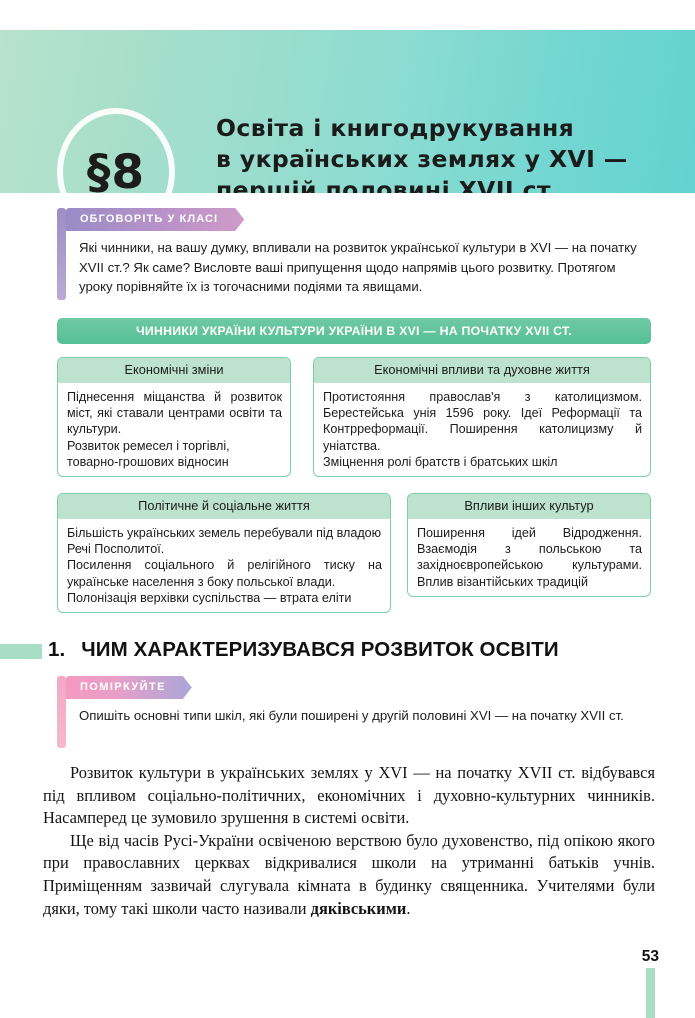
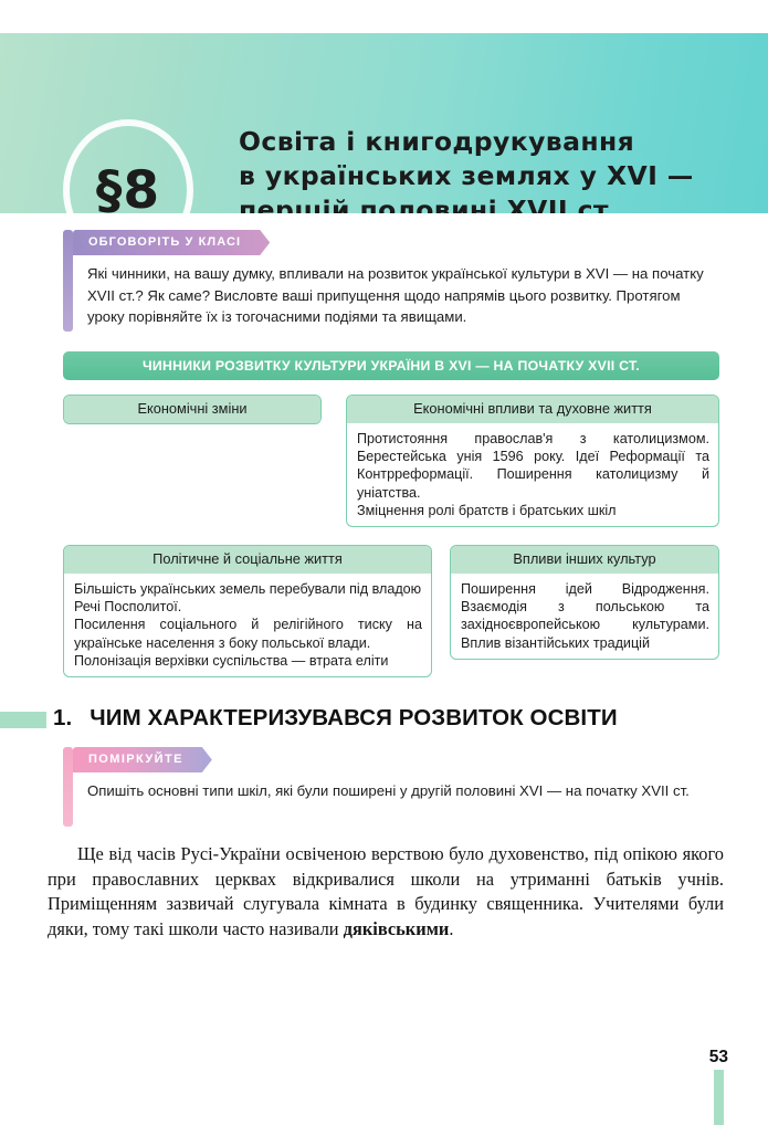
  §8
  Освіта і книгодрукування
  в українських землях у XVI —
  першій половині XVII ст.
  ОБГОВОРІТЬ У КЛАСІ
  Які чинники, на вашу думку, впливали на розвиток української культури в XVI — на початку XVII ст.? Як саме? Висловте ваші припущення щодо напрямів цього розвитку. Протягом уроку порівняйте їх із тогочасними подіями та явищами.
- ЧИННИКИ УКРАЇНИ КУЛЬТУРИ УКРАЇНИ В XVI — НА ПОЧАТКУ XVII СТ.
+ ЧИННИКИ РОЗВИТКУ КУЛЬТУРИ УКРАЇНИ В XVI — НА ПОЧАТКУ XVII СТ.
  Економічні зміни
- Піднесення міщанства й розвиток міст, які ставали центрами освіти та культури.
- Розвиток ремесел і торгівлі, товарно-грошових відносин
  Економічні впливи та духовне життя
  Протистояння православ'я з католицизмом. Берестейська унія 1596 року. Ідеї Реформації та Контрреформації. Поширення католицизму й уніатства.
  Зміцнення ролі братств і братських шкіл
  Політичне й соціальне життя
  Більшість українських земель перебували під владою Речі Посполитої.
  Посилення соціального й релігійного тиску на українське населення з боку польської влади.
  Полонізація верхівки суспільства — втрата еліти
  Впливи інших культур
  Поширення ідей Відродження. Взаємодія з польською та західноєвропейською культурами. Вплив візантійських традицій
  1. ЧИМ ХАРАКТЕРИЗУВАВСЯ РОЗВИТОК ОСВІТИ
  ПОМІРКУЙТЕ
  Опишіть основні типи шкіл, які були поширені у другій половині XVI — на початку XVII ст.
- Розвиток культури в українських землях у XVI — на початку XVII ст. відбувався під впливом соціально-політичних, економічних і духовно-культурних чинників. Насамперед це зумовило зрушення в системі освіти.
  Ще від часів Русі-України освіченою верствою було духовенство, під опікою якого при православних церквах відкривалися школи на утриманні батьків учнів. Приміщенням зазвичай слугувала кімната в будинку священника. Учителями були дяки, тому такі школи часто називали дяківськими.
  53
